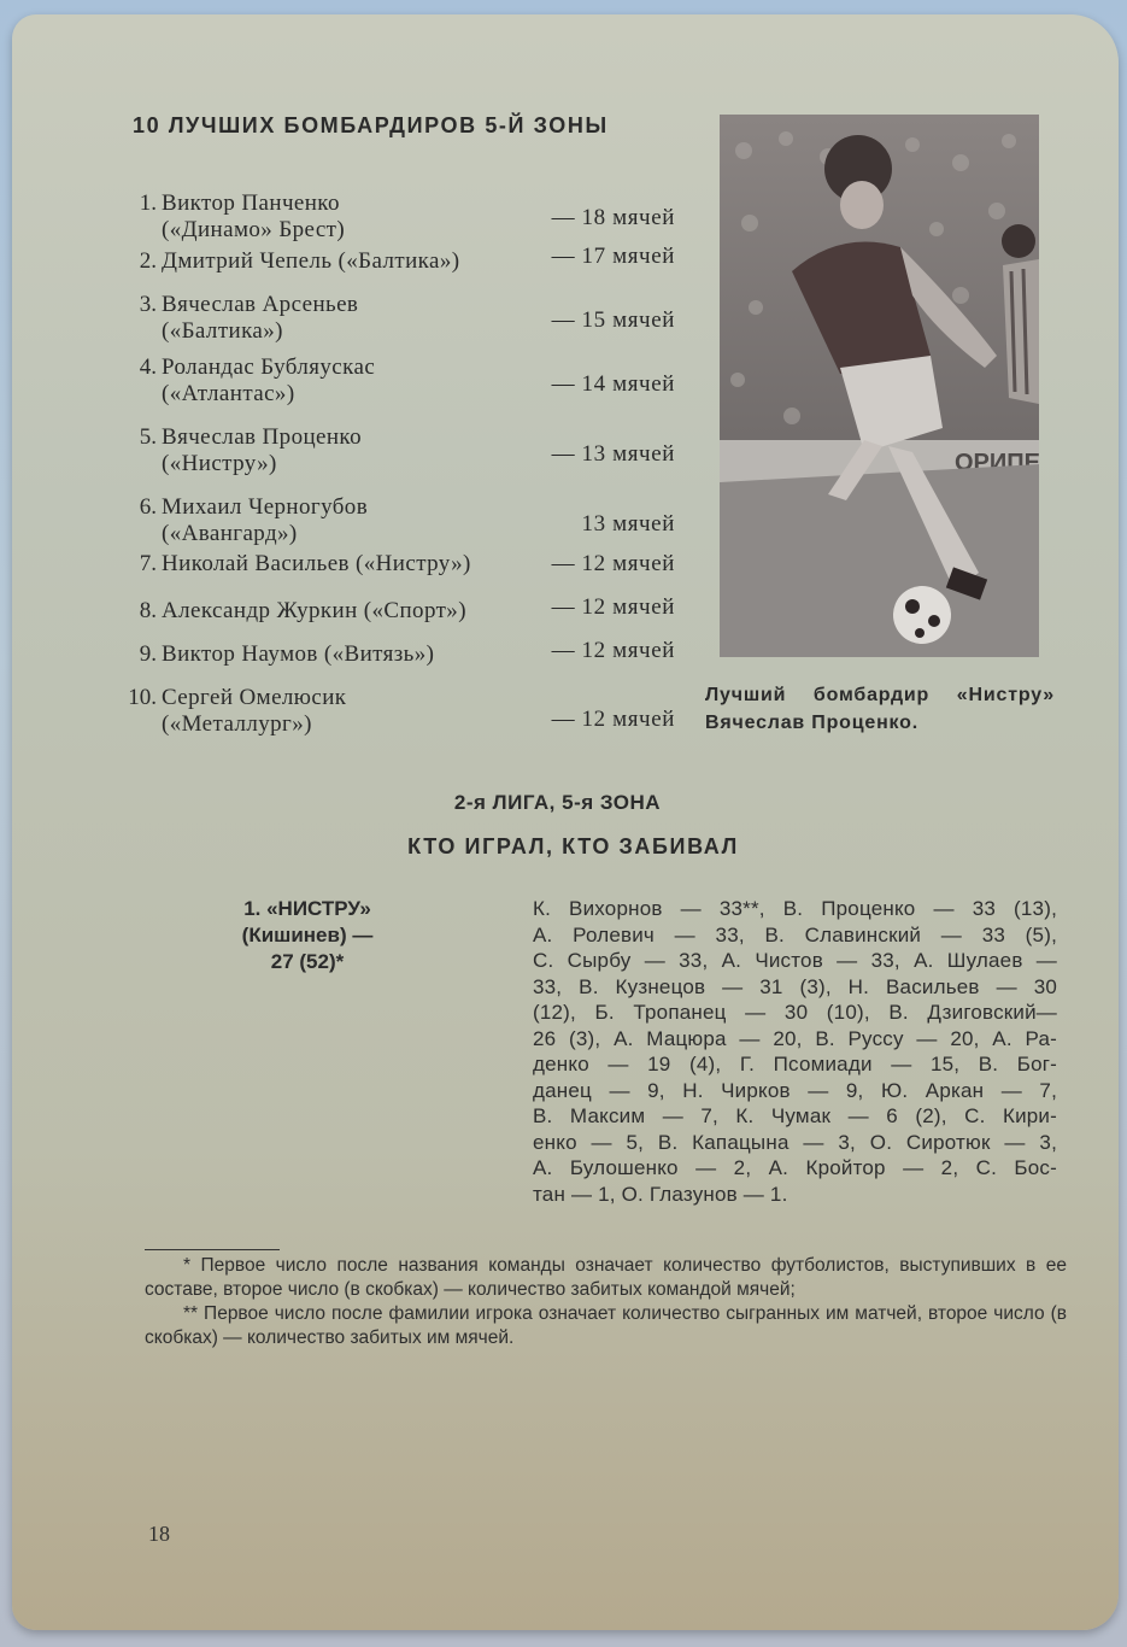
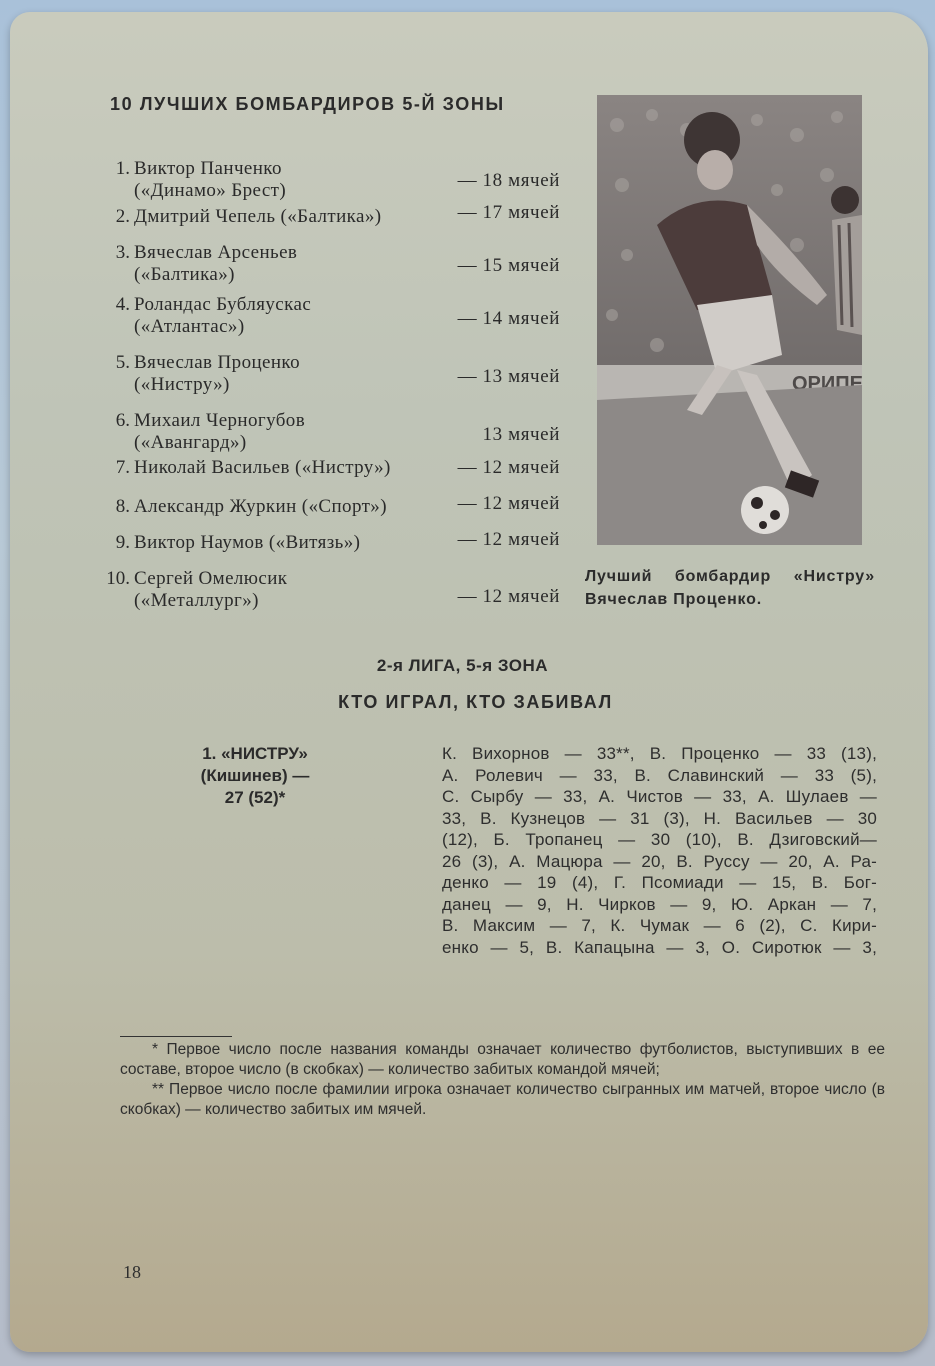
  10 ЛУЧШИХ БОМБАРДИРОВ 5-Й ЗОНЫ
  1.
  Виктор Панченко
  («Динамо» Брест)
  — 18 мячей
  2.
  Дмитрий Чепель («Балтика»)
  — 17 мячей
  3.
  Вячеслав Арсеньев
  («Балтика»)
  — 15 мячей
  4.
  Роландас Бубляускас
  («Атлантас»)
  — 14 мячей
  5.
  Вячеслав Проценко
  («Нистру»)
  — 13 мячей
  6.
  Михаил Черногубов
  («Авангард»)
  13 мячей
  7.
  Николай Васильев («Нистру»)
  — 12 мячей
  8.
  Александр Журкин («Спорт»)
  — 12 мячей
  9.
  Виктор Наумов («Витязь»)
  — 12 мячей
  10.
  Сергей Омелюсик
  («Металлург»)
  — 12 мячей
  ОРИПЕ
  Лучший бомбардир «Нистру» Вячеслав Проценко.
  2-я ЛИГА, 5-я ЗОНА
  КТО ИГРАЛ, КТО ЗАБИВАЛ
  1. «НИСТРУ»
  (Кишинев) —
  27 (52)*
  К. Вихорнов — 33**, В. Проценко — 33 (13),
  А. Ролевич — 33, В. Славинский — 33 (5),
  С. Сырбу — 33, А. Чистов — 33, А. Шулаев —
  33, В. Кузнецов — 31 (3), Н. Васильев — 30
  (12), Б. Тропанец — 30 (10), В. Дзиговский—
  26 (3), А. Мацюра — 20, В. Руссу — 20, А. Ра-
  денко — 19 (4), Г. Псомиади — 15, В. Бог-
  данец — 9, Н. Чирков — 9, Ю. Аркан — 7,
  В. Максим — 7, К. Чумак — 6 (2), С. Кири-
  енко — 5, В. Капацына — 3, О. Сиротюк — 3,
- А. Булошенко — 2, А. Кройтор — 2, С. Бос-
- тан — 1, О. Глазунов — 1.
  * Первое число после названия команды означает количество футболистов, выступивших в ее составе, второе число (в скобках) — количество забитых командой мячей;
  ** Первое число после фамилии игрока означает количество сыгранных им матчей, второе число (в скобках) — количество забитых им мячей.
  18
